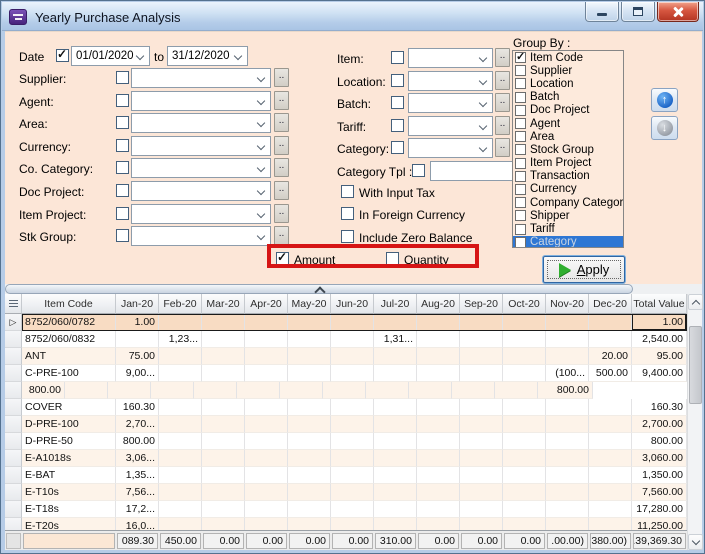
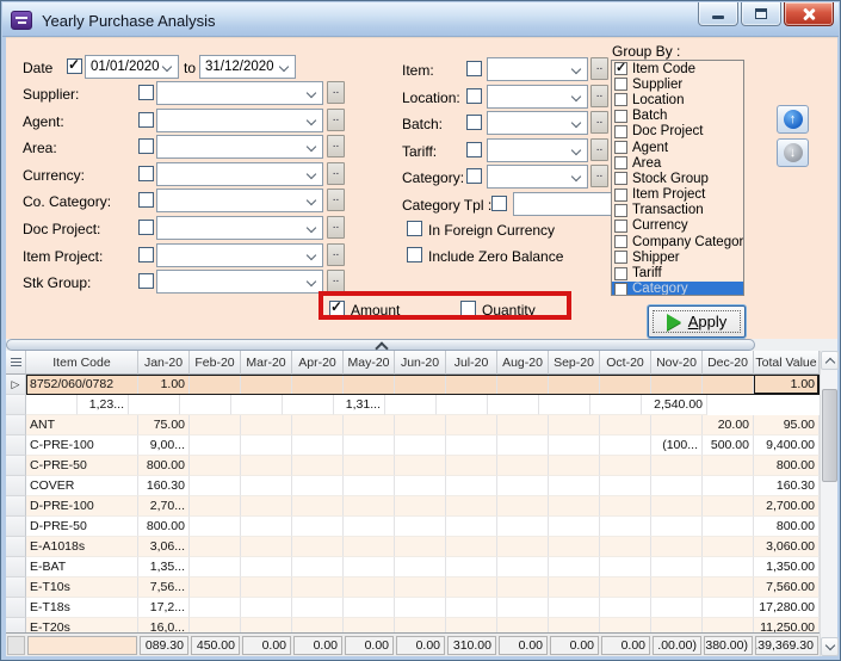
  Yearly Purchase Analysis
  Date
  01/01/2020
  to
  31/12/2020
  Supplier:
  ..
  Agent:
  ..
  Area:
  ..
  Currency:
  ..
  Co. Category:
  ..
  Doc Project:
  ..
  Item Project:
  ..
  Stk Group:
  ..
  Item:
  ..
  Location:
  ..
  Batch:
  ..
  Tariff:
  ..
  Category:
  ..
  Category Tpl :
- With Input Tax
  In Foreign Currency
  Include Zero Balance
  Amount
  Quantity
  Group By :
  Item Code
  Supplier
  Location
  Batch
  Doc Project
  Agent
  Area
  Stock Group
  Item Project
  Transaction
  Currency
  Company Categor
  Shipper
  Tariff
  Category
  ↑
  ↓
  Apply
  Item Code
  Jan-20
  Feb-20
  Mar-20
  Apr-20
  May-20
  Jun-20
  Jul-20
  Aug-20
  Sep-20
  Oct-20
  Nov-20
  Dec-20
  Total Value
  ▷
  8752/060/0782
  1.00
  1.00
- 8752/060/0832
  1,23...
  1,31...
  2,540.00
  ANT
  75.00
  20.00
  95.00
  C-PRE-100
  9,00...
  (100...
  500.00
  9,400.00
+ C-PRE-50
  800.00
  800.00
  COVER
  160.30
  160.30
  D-PRE-100
  2,70...
  2,700.00
  D-PRE-50
  800.00
  800.00
  E-A1018s
  3,06...
  3,060.00
  E-BAT
  1,35...
  1,350.00
  E-T10s
  7,56...
  7,560.00
  E-T18s
  17,2...
  17,280.00
  E-T20s
  16,0...
  11,250.00
  089.30
  450.00
  0.00
  0.00
  0.00
  0.00
  310.00
  0.00
  0.00
  0.00
  .00.00)
  380.00)
  .39,369.30
